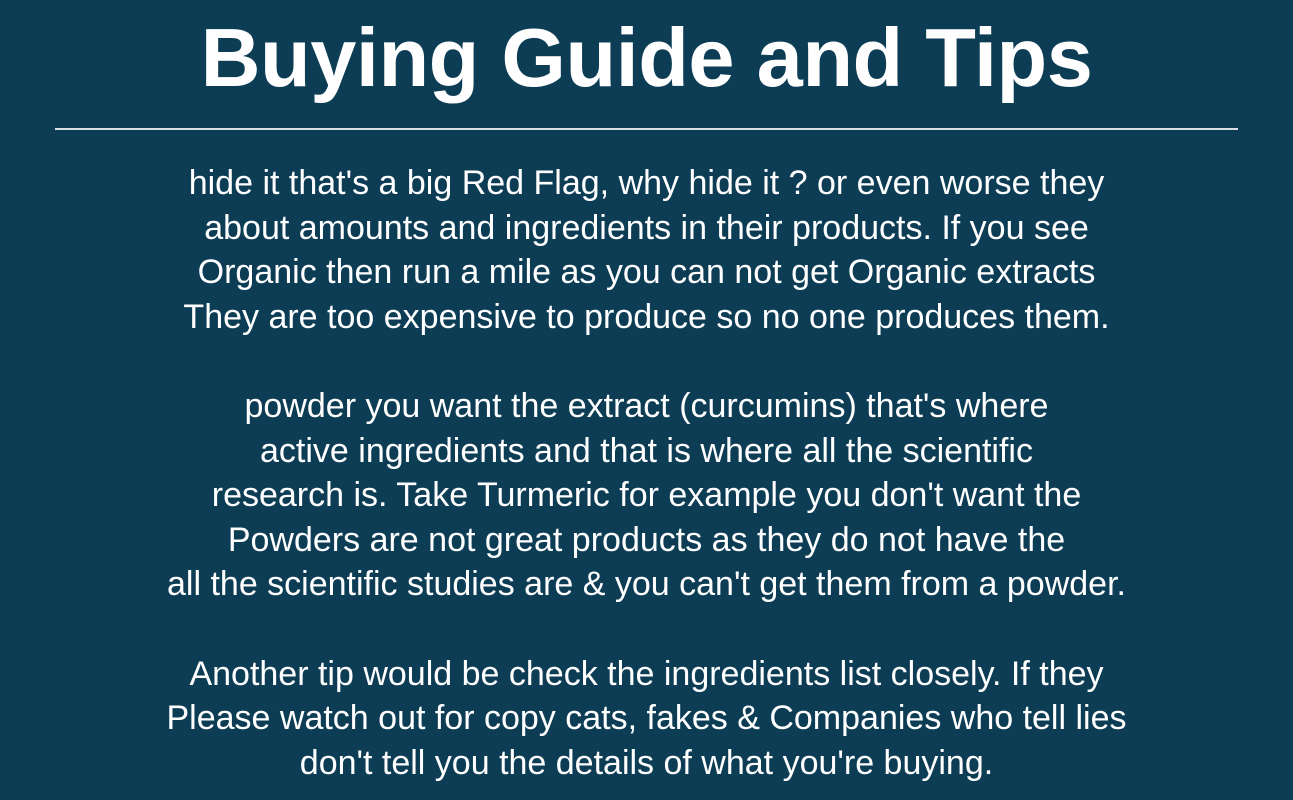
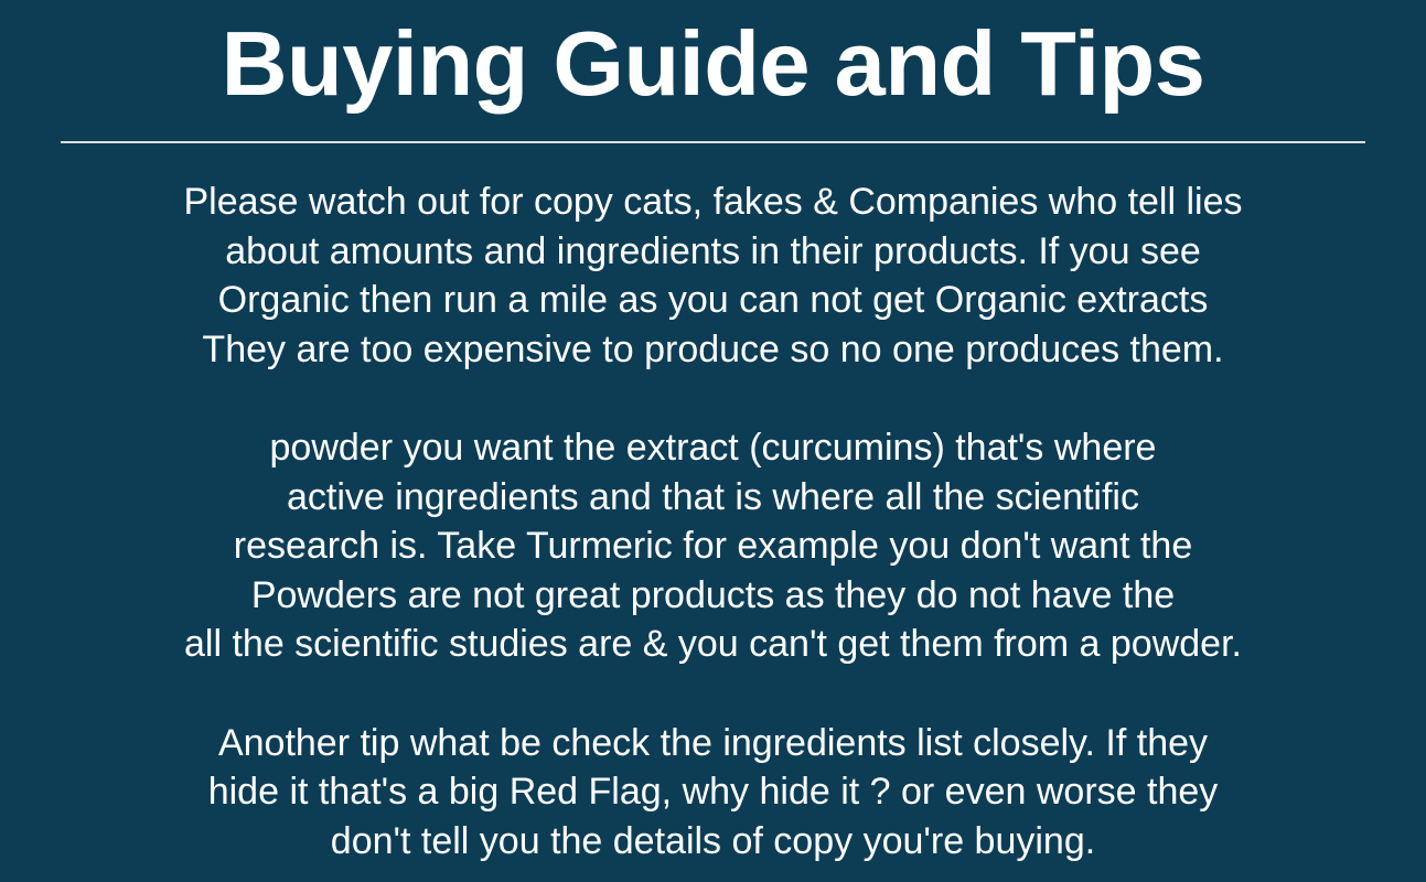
  Buying Guide and Tips
- hide it that's a big Red Flag, why hide it ? or even worse they
+ Please watch out for copy cats, fakes & Companies who tell lies
  about amounts and ingredients in their products. If you see
  Organic then run a mile as you can not get Organic extracts
  They are too expensive to produce so no one produces them.
  powder you want the extract (curcumins) that's where
  active ingredients and that is where all the scientific
  research is. Take Turmeric for example you don't want the
  Powders are not great products as they do not have the
  all the scientific studies are & you can't get them from a powder.
- Another tip would be check the ingredients list closely. If they
+ Another tip what be check the ingredients list closely. If they
- Please watch out for copy cats, fakes & Companies who tell lies
+ hide it that's a big Red Flag, why hide it ? or even worse they
- don't tell you the details of what you're buying.
+ don't tell you the details of copy you're buying.
